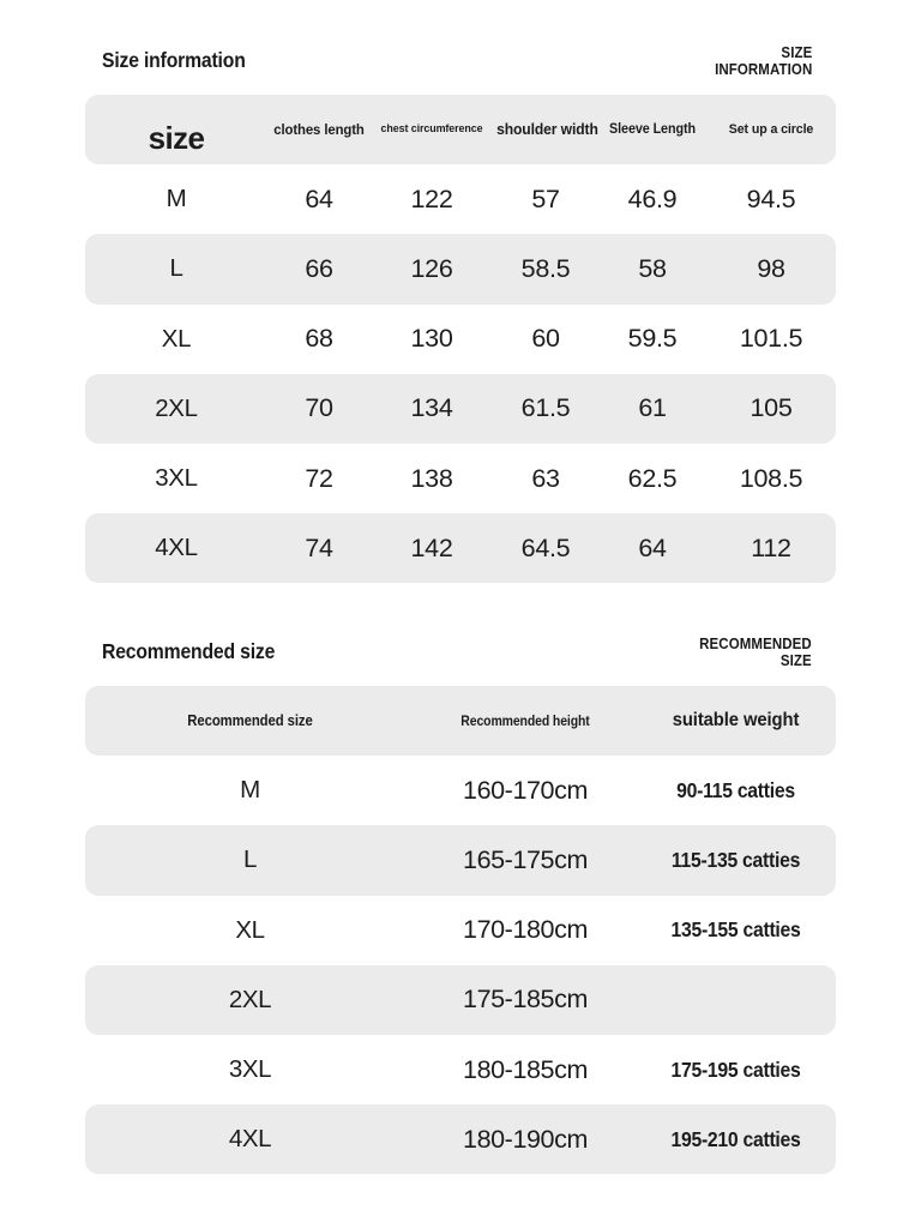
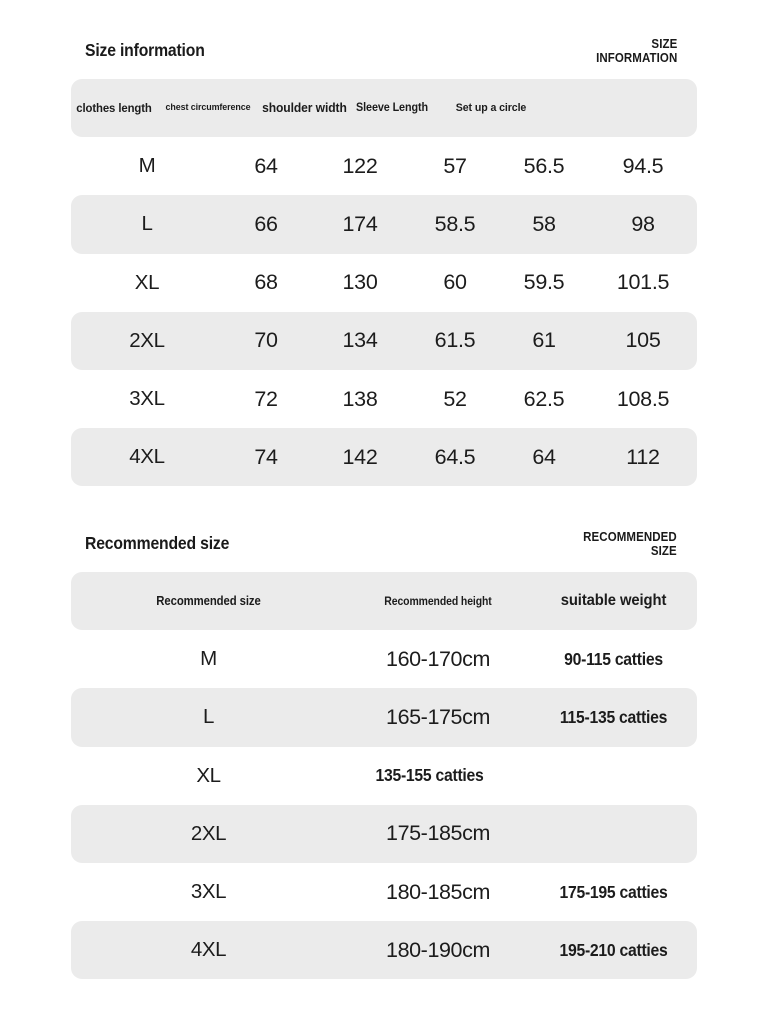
  Size information
  SIZE
  INFORMATION
- size
  clothes length
  chest circumference
  shoulder width
  Sleeve Length
  Set up a circle
  M
  64
  122
  57
- 46.9
+ 56.5
  94.5
  L
  66
- 126
+ 174
  58.5
  58
  98
  XL
  68
  130
  60
  59.5
  101.5
  2XL
  70
  134
  61.5
  61
  105
  3XL
  72
  138
- 63
+ 52
  62.5
  108.5
  4XL
  74
  142
  64.5
  64
  112
  Recommended size
  RECOMMENDED
  SIZE
  Recommended size
  Recommended height
  suitable weight
  M
  160-170cm
  90-115 catties
  L
  165-175cm
  115-135 catties
  XL
- 170-180cm
  135-155 catties
  2XL
  175-185cm
  3XL
  180-185cm
  175-195 catties
  4XL
  180-190cm
  195-210 catties
